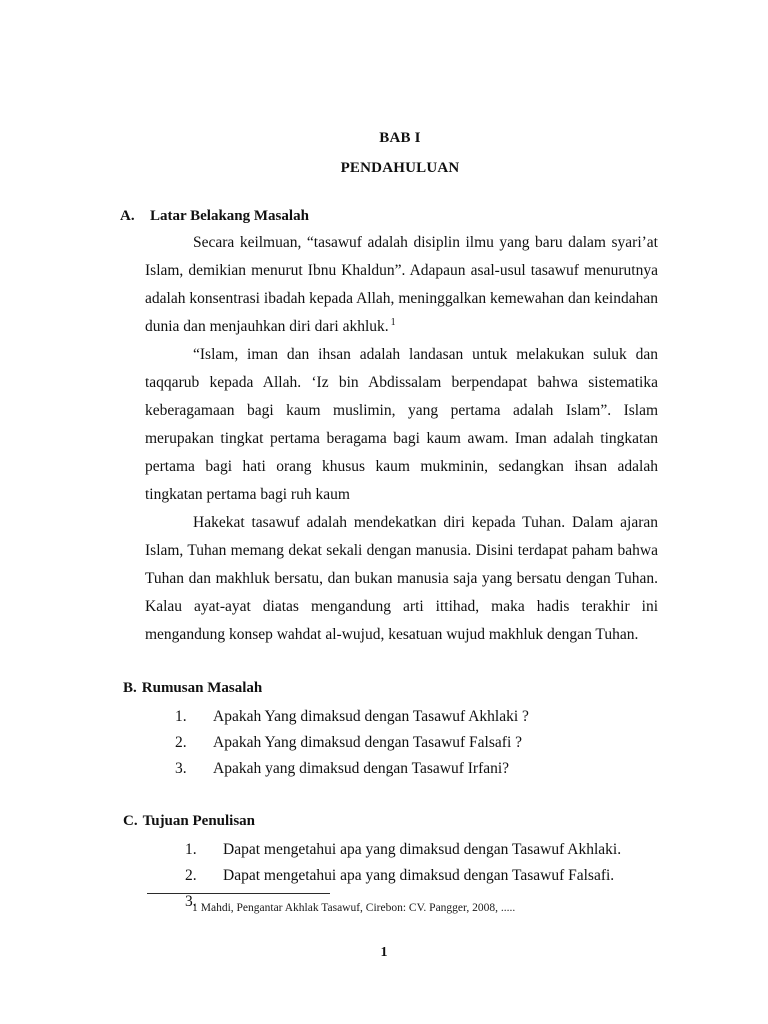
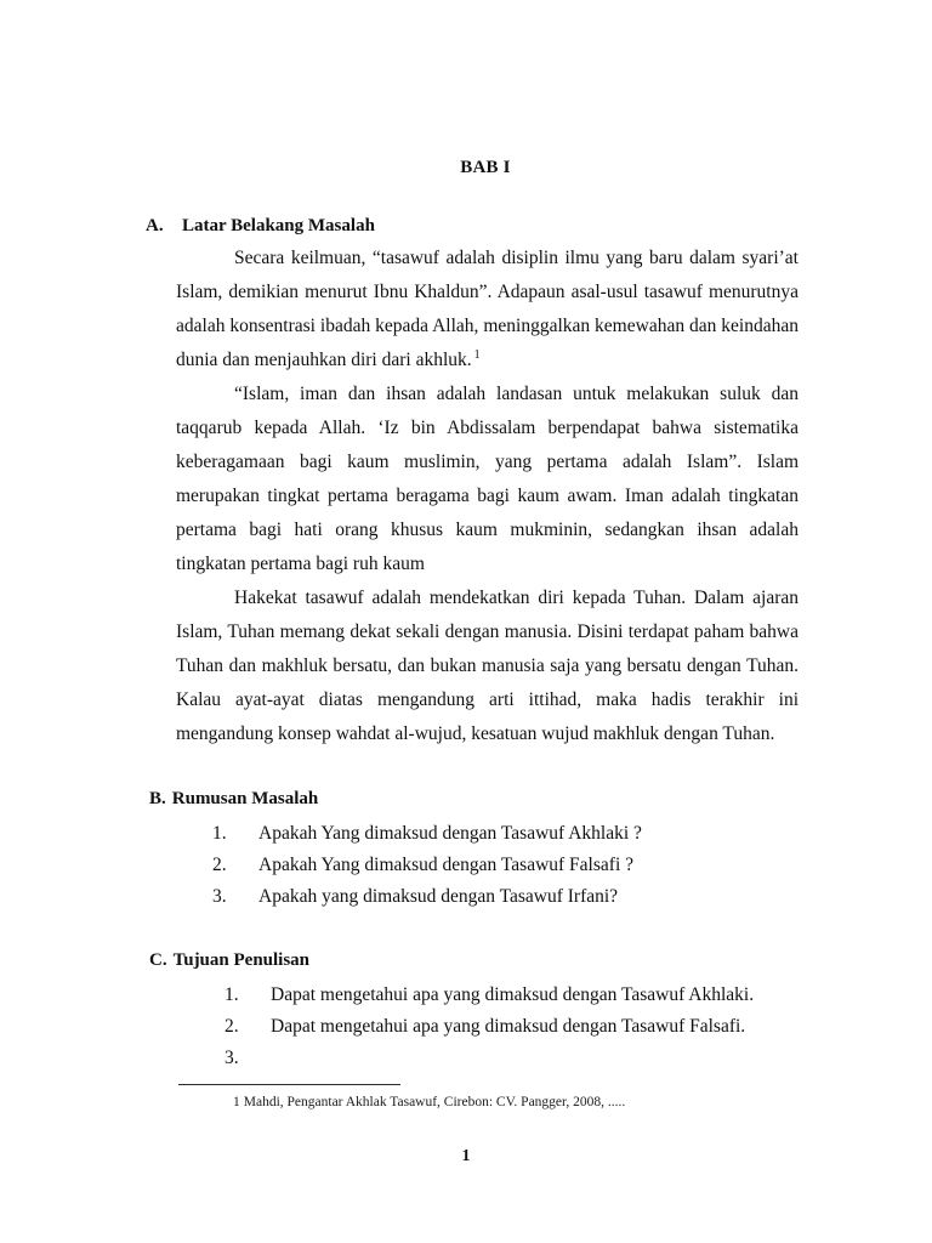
  BAB I
- PENDAHULUAN
  A.
  Latar Belakang Masalah
  Secara keilmuan, “tasawuf adalah disiplin ilmu yang baru dalam syari’at Islam, demikian menurut Ibnu Khaldun”. Adapaun asal-usul tasawuf menurutnya adalah konsentrasi ibadah kepada Allah, meninggalkan kemewahan dan keindahan dunia dan menjauhkan diri dari akhluk. 1
  “Islam, iman dan ihsan adalah landasan untuk melakukan suluk dan taqqarub kepada Allah. ‘Iz bin Abdissalam berpendapat bahwa sistematika keberagamaan bagi kaum muslimin, yang pertama adalah Islam”. Islam merupakan tingkat pertama beragama bagi kaum awam. Iman adalah tingkatan pertama bagi hati orang khusus kaum mukminin, sedangkan ihsan adalah tingkatan pertama bagi ruh kaum
  Hakekat tasawuf adalah mendekatkan diri kepada Tuhan. Dalam ajaran Islam, Tuhan memang dekat sekali dengan manusia. Disini terdapat paham bahwa Tuhan dan makhluk bersatu, dan bukan manusia saja yang bersatu dengan Tuhan. Kalau ayat-ayat diatas mengandung arti ittihad, maka hadis terakhir ini mengandung konsep wahdat al-wujud, kesatuan wujud makhluk dengan Tuhan.
  B.
  Rumusan Masalah
  1.
  Apakah Yang dimaksud dengan Tasawuf Akhlaki ?
  2.
  Apakah Yang dimaksud dengan Tasawuf Falsafi ?
  3.
  Apakah yang dimaksud dengan Tasawuf Irfani?
  C.
  Tujuan Penulisan
  1.
  Dapat mengetahui apa yang dimaksud dengan Tasawuf Akhlaki.
  2.
  Dapat mengetahui apa yang dimaksud dengan Tasawuf Falsafi.
  3.
  1 Mahdi, Pengantar Akhlak Tasawuf, Cirebon: CV. Pangger, 2008, .....
  1
